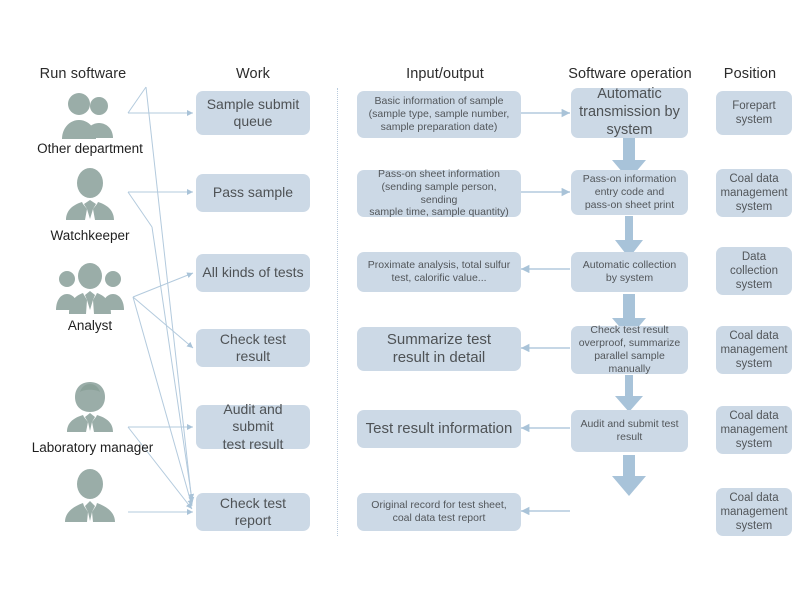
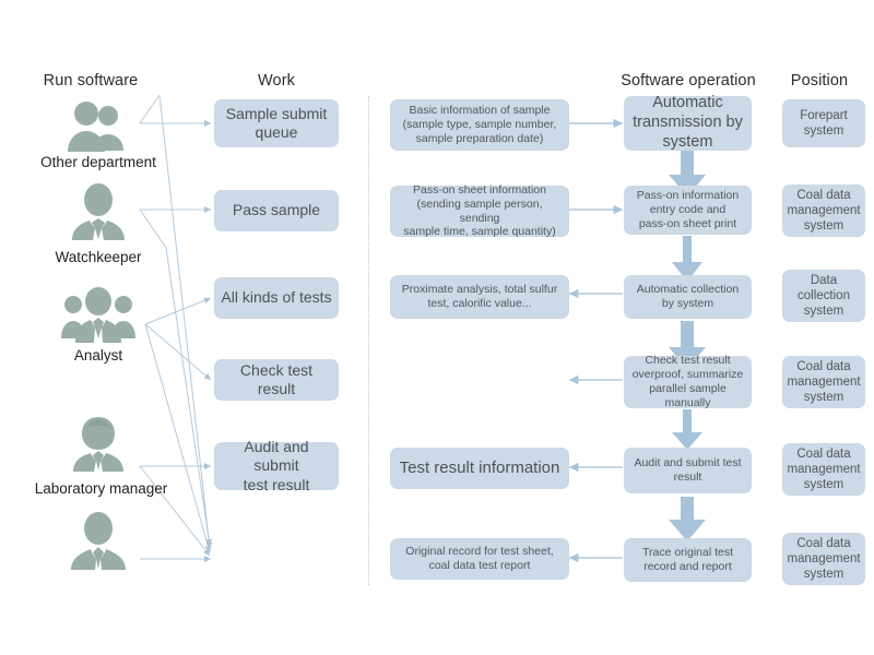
  Run software
  Work
- Input/output
  Software operation
  Position
  Other department
  Watchkeeper
  Analyst
  Laboratory manager
  Sample submit
  queue
  Pass sample
  All kinds of tests
  Check test result
  Audit and submit
  test result
- Check test report
  Basic information of sample
  (sample type, sample number,
  sample preparation date)
  Pass-on sheet information
  (sending sample person, sending
  sample time, sample quantity)
  Proximate analysis, total sulfur
  test, calorific value...
- Summarize test
- result in detail
  Test result information
  Original record for test sheet,
  coal data test report
  Automatic
  transmission by
  system
  Pass-on information
  entry code and
  pass-on sheet print
  Automatic collection
  by system
  Check test result
  overproof, summarize
  parallel sample manually
  Audit and submit test
  result
+ Trace original test
+ record and report
  Forepart
  system
  Coal data
  management
  system
  Data
  collection
  system
  Coal data
  management
  system
  Coal data
  management
  system
  Coal data
  management
  system
